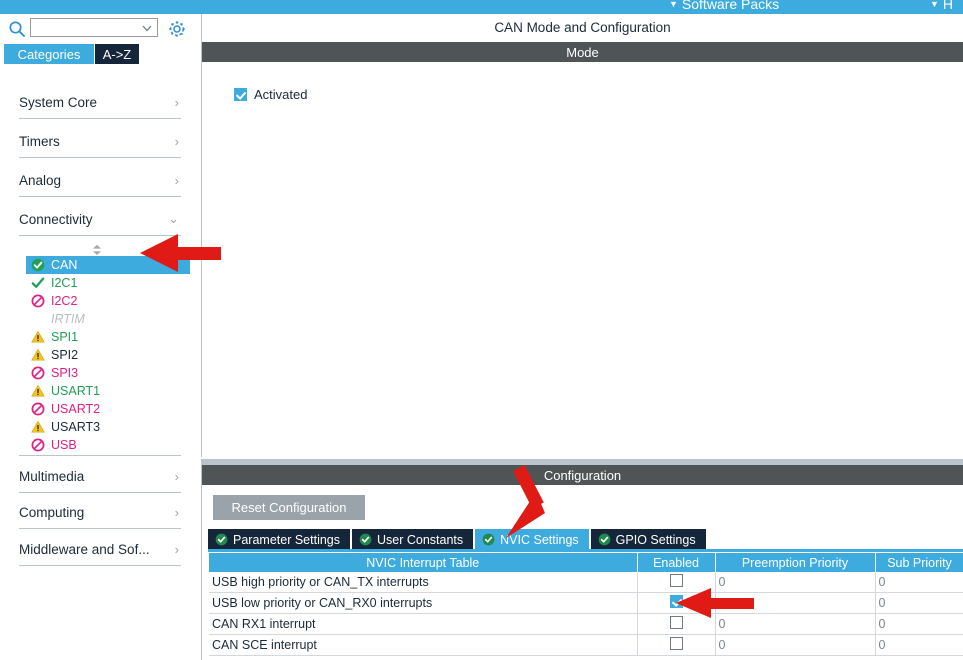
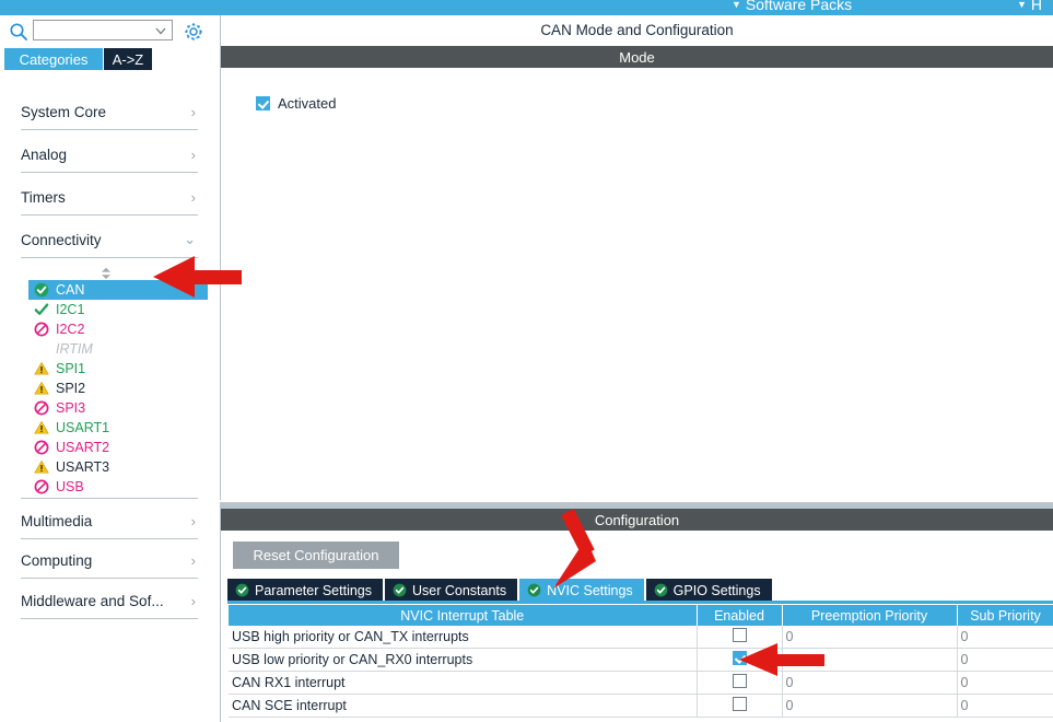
  ▼ Software Packs
  ▼ H
  Categories
  A->Z
  System Core
  ›
- Timers
+ Analog
  ›
- Analog
+ Timers
  ›
  Connectivity
  ⌄
  CAN
  I2C1
  I2C2
  IRTIM
  SPI1
  SPI2
  SPI3
  USART1
  USART2
  USART3
  USB
  Multimedia
  ›
  Computing
  ›
  Middleware and Sof...
  ›
  CAN Mode and Configuration
  Mode
  Activated
  Configuration
  Reset Configuration
  Parameter Settings
  User Constants
  NVIC Settings
  GPIO Settings
  NVIC Interrupt Table	Enabled	Preemption Priority	Sub Priority
  USB high priority or CAN_TX interrupts		0	0
  USB low priority or CAN_RX0 interrupts			0
  CAN RX1 interrupt		0	0
  CAN SCE interrupt		0	0
